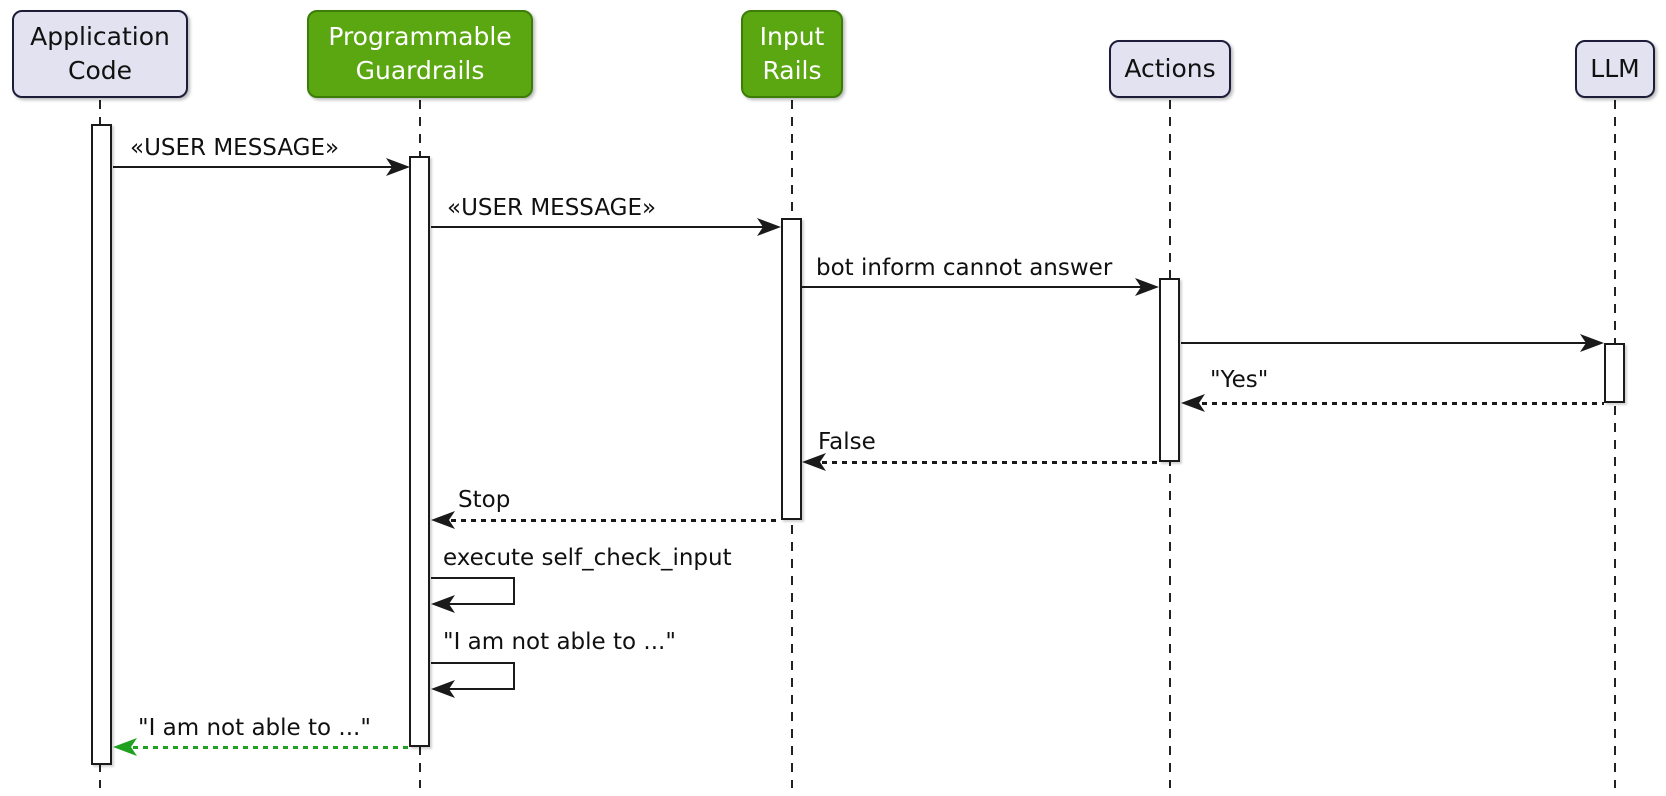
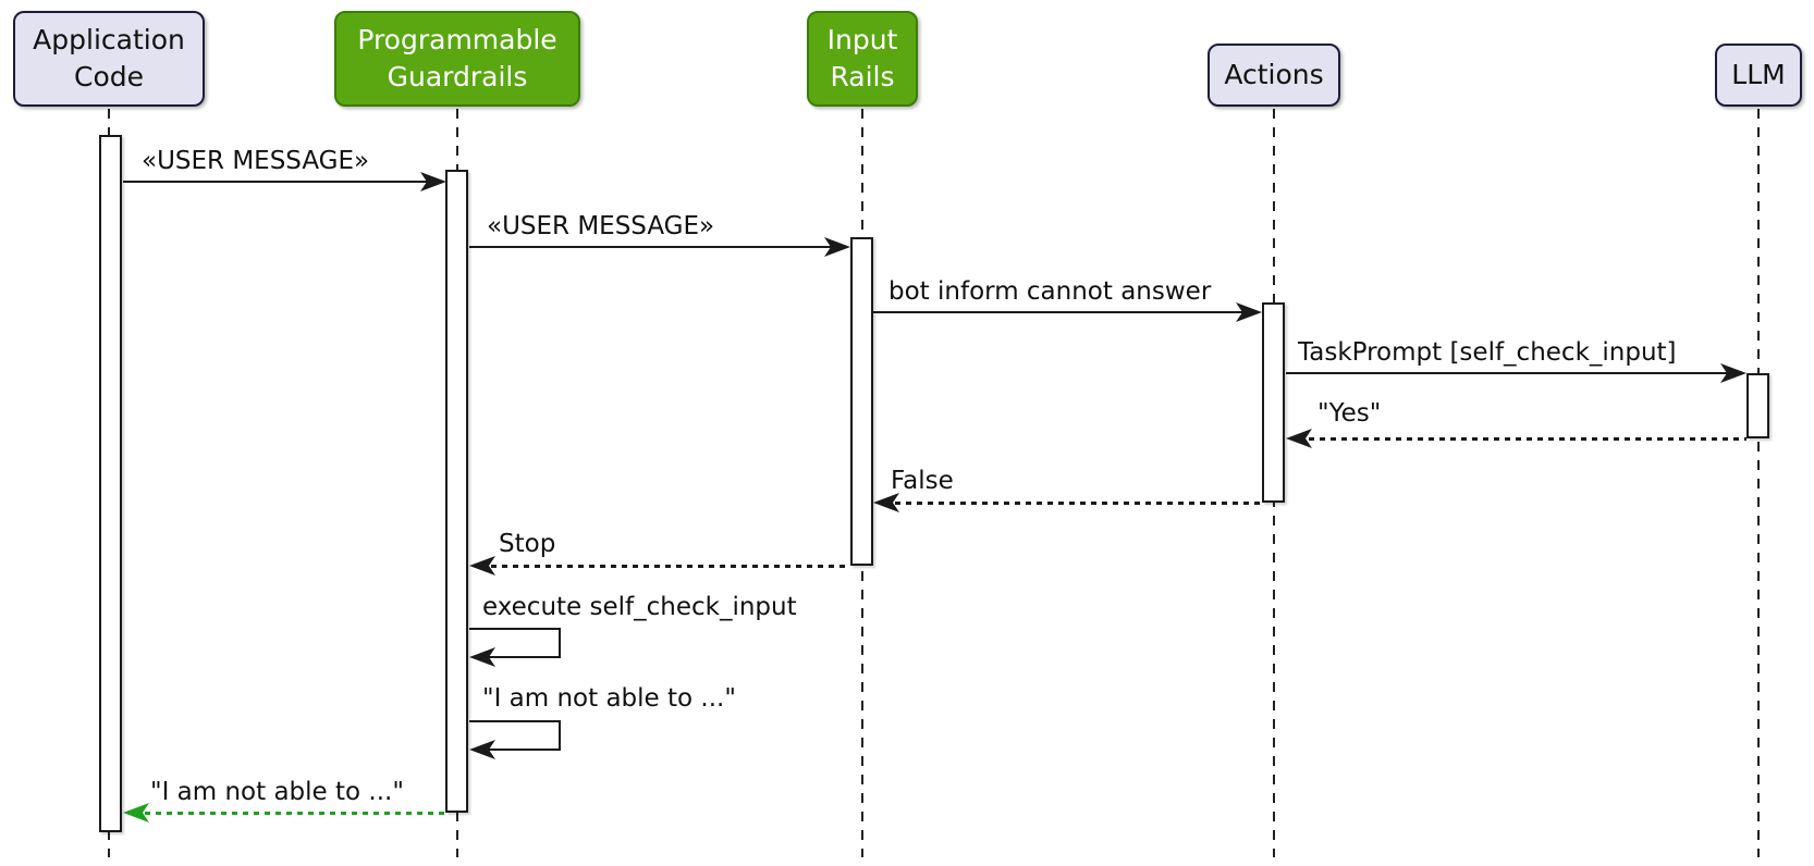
  Application
  Code
  Programmable
  Guardrails
  Input
  Rails
  Actions
  LLM
  «USER MESSAGE»
  «USER MESSAGE»
  bot inform cannot answer
+ TaskPrompt [self_check_input]
  "Yes"
  False
  Stop
  execute self_check_input
  "I am not able to ..."
  "I am not able to ..."
